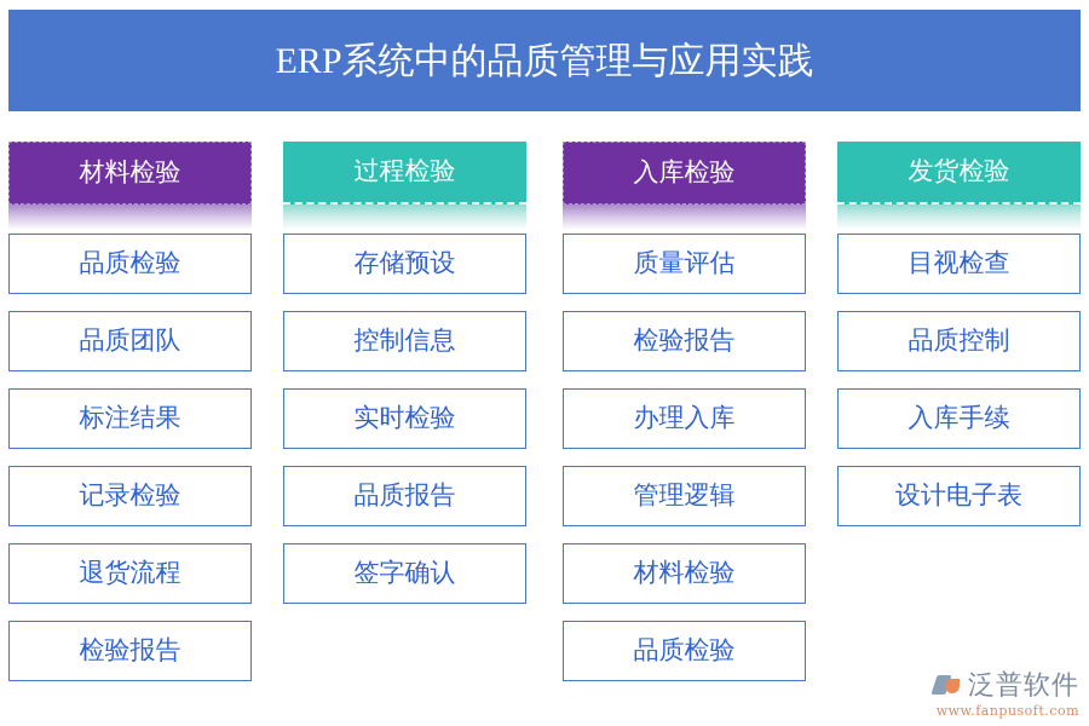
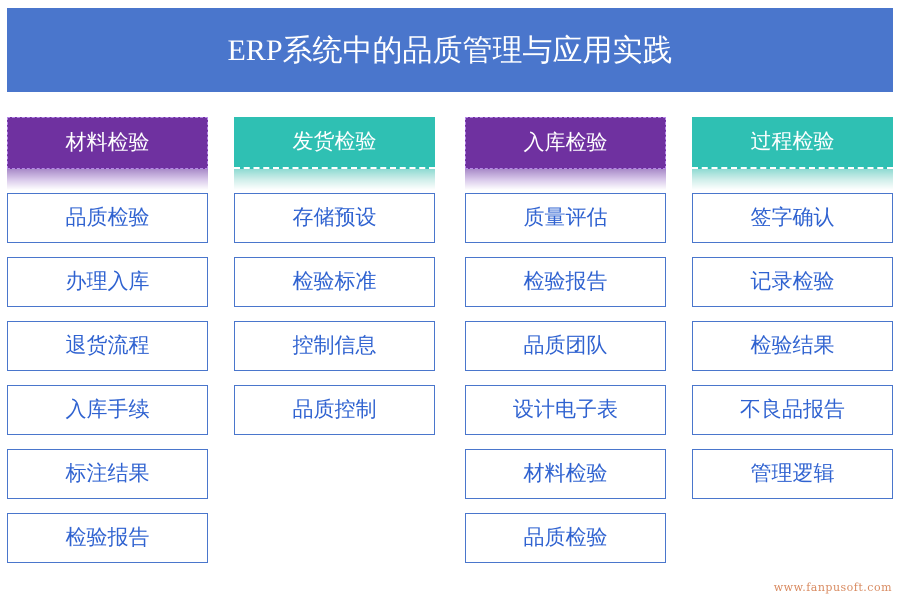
  ERP系统中的品质管理与应用实践
  材料检验
  品质检验
- 品质团队
+ 办理入库
- 标注结果
+ 退货流程
- 记录检验
+ 入库手续
- 退货流程
+ 标注结果
  检验报告
- 过程检验
+ 发货检验
  存储预设
+ 检验标准
  控制信息
- 实时检验
- 品质报告
- 签字确认
+ 品质控制
  入库检验
  质量评估
  检验报告
- 办理入库
+ 品质团队
- 管理逻辑
+ 设计电子表
  材料检验
  品质检验
- 发货检验
+ 过程检验
- 目视检查
- 品质控制
+ 签字确认
- 入库手续
+ 记录检验
+ 检验结果
+ 不良品报告
- 设计电子表
+ 管理逻辑
- 泛普软件
  www.fanpusoft.com
